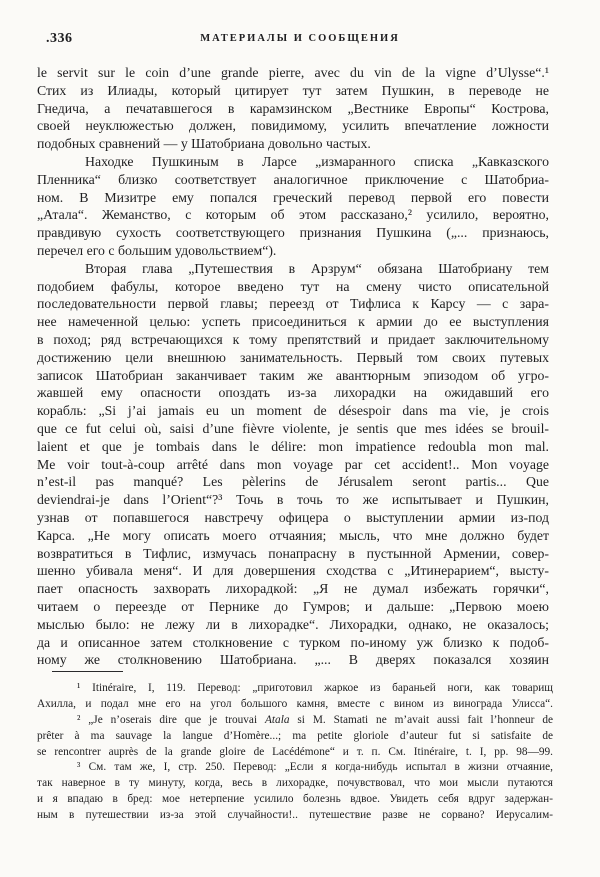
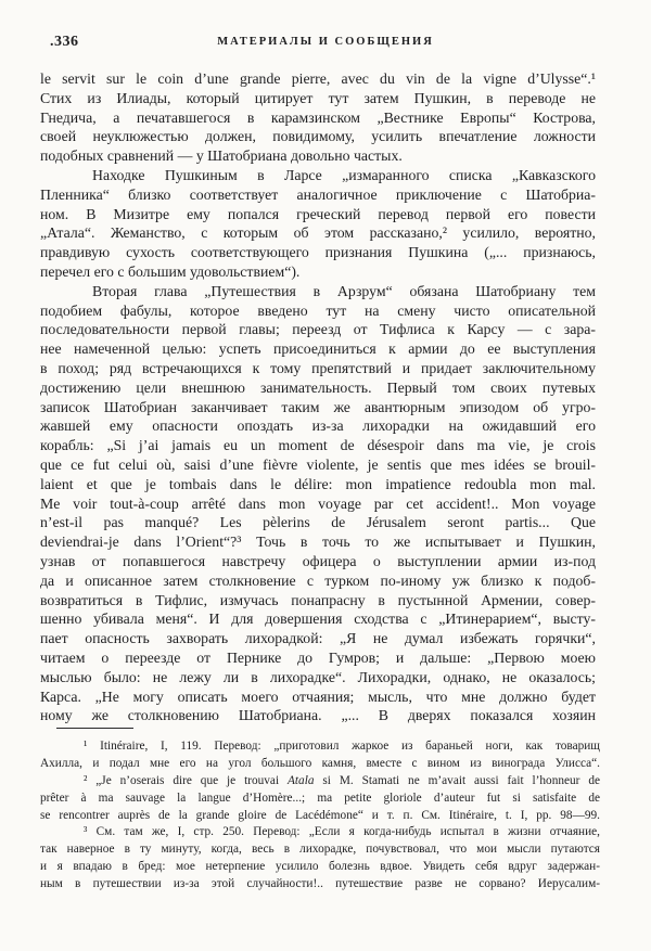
  .336
  МАТЕРИАЛЫ И СООБЩЕНИЯ
  le servit sur le coin d’une grande pierre, avec du vin de la vigne d’Ulysse“.¹
  Стих из Илиады, который цитирует тут затем Пушкин, в переводе не
  Гнедича, а печатавшегося в карамзинском „Вестнике Европы“ Кострова,
  своей неуклюжестью должен, повидимому, усилить впечатление ложности
  подобных сравнений — у Шатобриана довольно частых.
  Находке Пушкиным в Ларсе „измаранного списка „Кавказского
  Пленника“ близко соответствует аналогичное приключение с Шатобриа-
  ном. В Мизитре ему попался греческий перевод первой его повести
  „Атала“. Жеманство, с которым об этом рассказано,² усилило, вероятно,
  правдивую сухость соответствующего признания Пушкина („... признаюсь,
  перечел его с большим удовольствием“).
  Вторая глава „Путешествия в Арзрум“ обязана Шатобриану тем
  подобием фабулы, которое введено тут на смену чисто описательной
  последовательности первой главы; переезд от Тифлиса к Карсу — с зара-
  нее намеченной целью: успеть присоединиться к армии до ее выступления
  в поход; ряд встречающихся к тому препятствий и придает заключительному
  достижению цели внешнюю занимательность. Первый том своих путевых
  записок Шатобриан заканчивает таким же авантюрным эпизодом об угро-
  жавшей ему опасности опоздать из-за лихорадки на ожидавший его
  корабль: „Si j’ai jamais eu un moment de désespoir dans ma vie, je crois
  que ce fut celui où, saisi d’une fièvre violente, je sentis que mes idées se brouil-
  laient et que je tombais dans le délire: mon impatience redoubla mon mal.
  Me voir tout-à-coup arrêté dans mon voyage par cet accident!.. Mon voyage
  n’est-il pas manqué? Les pèlerins de Jérusalem seront partis... Que
  deviendrai-je dans l’Orient“?³ Точь в точь то же испытывает и Пушкин,
  узнав от попавшегося навстречу офицера о выступлении армии из-под
- Карса. „Не могу описать моего отчаяния; мысль, что мне должно будет
+ да и описанное затем столкновение с турком по-иному уж близко к подоб-
  возвратиться в Тифлис, измучась понапрасну в пустынной Армении, совер-
  шенно убивала меня“. И для довершения сходства с „Итинерарием“, высту-
  пает опасность захворать лихорадкой: „Я не думал избежать горячки“,
  читаем о переезде от Пернике до Гумров; и дальше: „Первою моею
  мыслью было: не лежу ли в лихорадке“. Лихорадки, однако, не оказалось;
- да и описанное затем столкновение с турком по-иному уж близко к подоб-
+ Карса. „Не могу описать моего отчаяния; мысль, что мне должно будет
  ному же столкновению Шатобриана. „... В дверях показался хозяин
  ¹ Itinéraire, I, 119. Перевод: „приготовил жаркое из бараньей ноги, как товарищ
  Ахилла, и подал мне его на угол большого камня, вместе с вином из винограда Улисса“.
  ² „Je n’oserais dire que je trouvai Atala si M. Stamati ne m’avait aussi fait l’honneur de
  prêter à ma sauvage la langue d’Homère...; ma petite gloriole d’auteur fut si satisfaite de
  se rencontrer auprès de la grande gloire de Lacédémone“ и т. п. См. Itinéraire, t. I, pp. 98—99.
  ³ См. там же, I, стр. 250. Перевод: „Если я когда-нибудь испытал в жизни отчаяние,
  так наверное в ту минуту, когда, весь в лихорадке, почувствовал, что мои мысли путаются
  и я впадаю в бред: мое нетерпение усилило болезнь вдвое. Увидеть себя вдруг задержан-
  ным в путешествии из-за этой случайности!.. путешествие разве не сорвано? Иерусалим-
